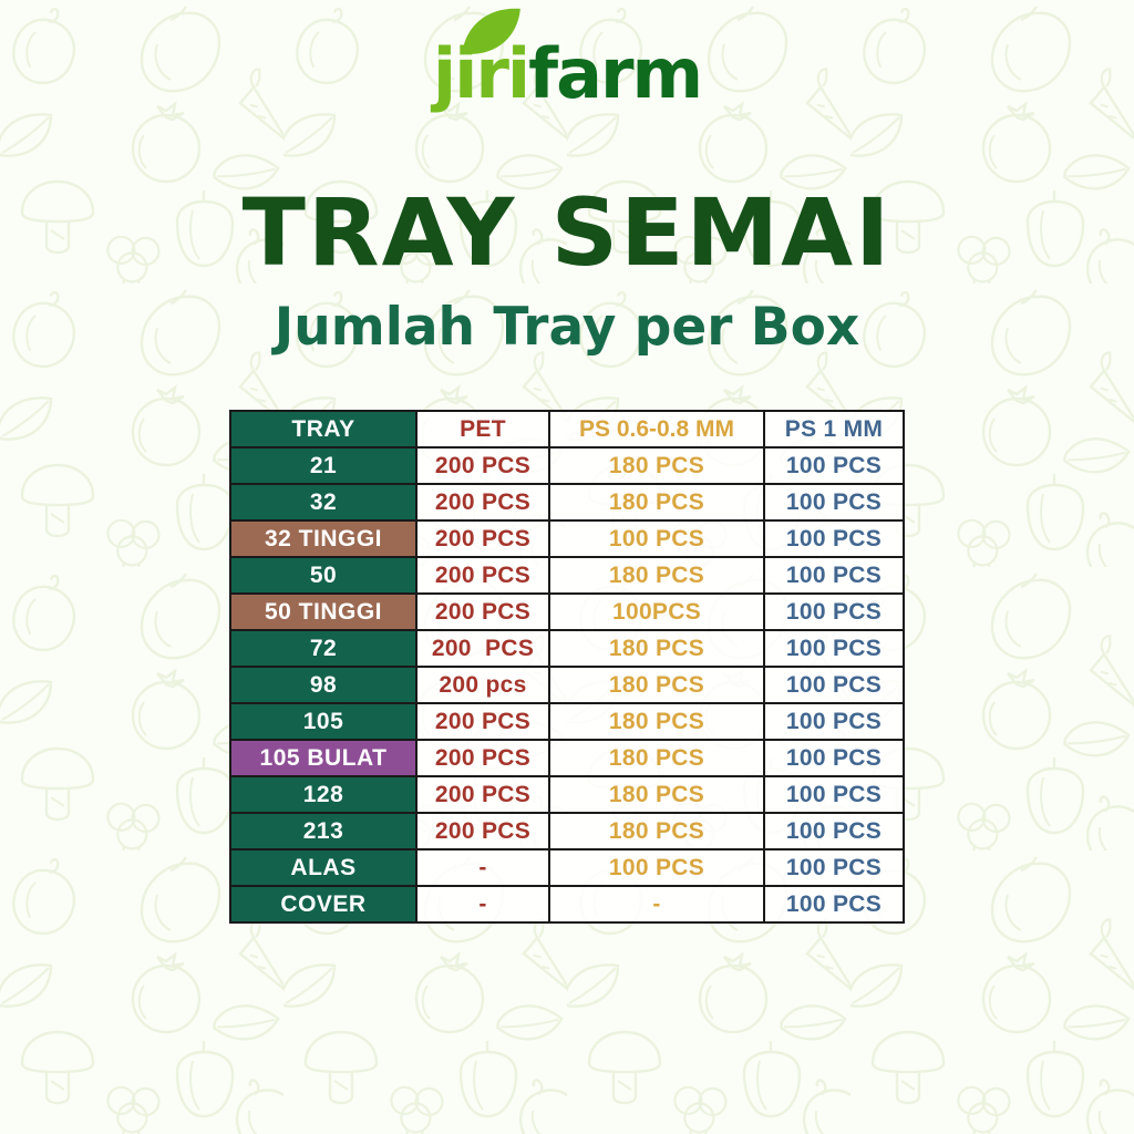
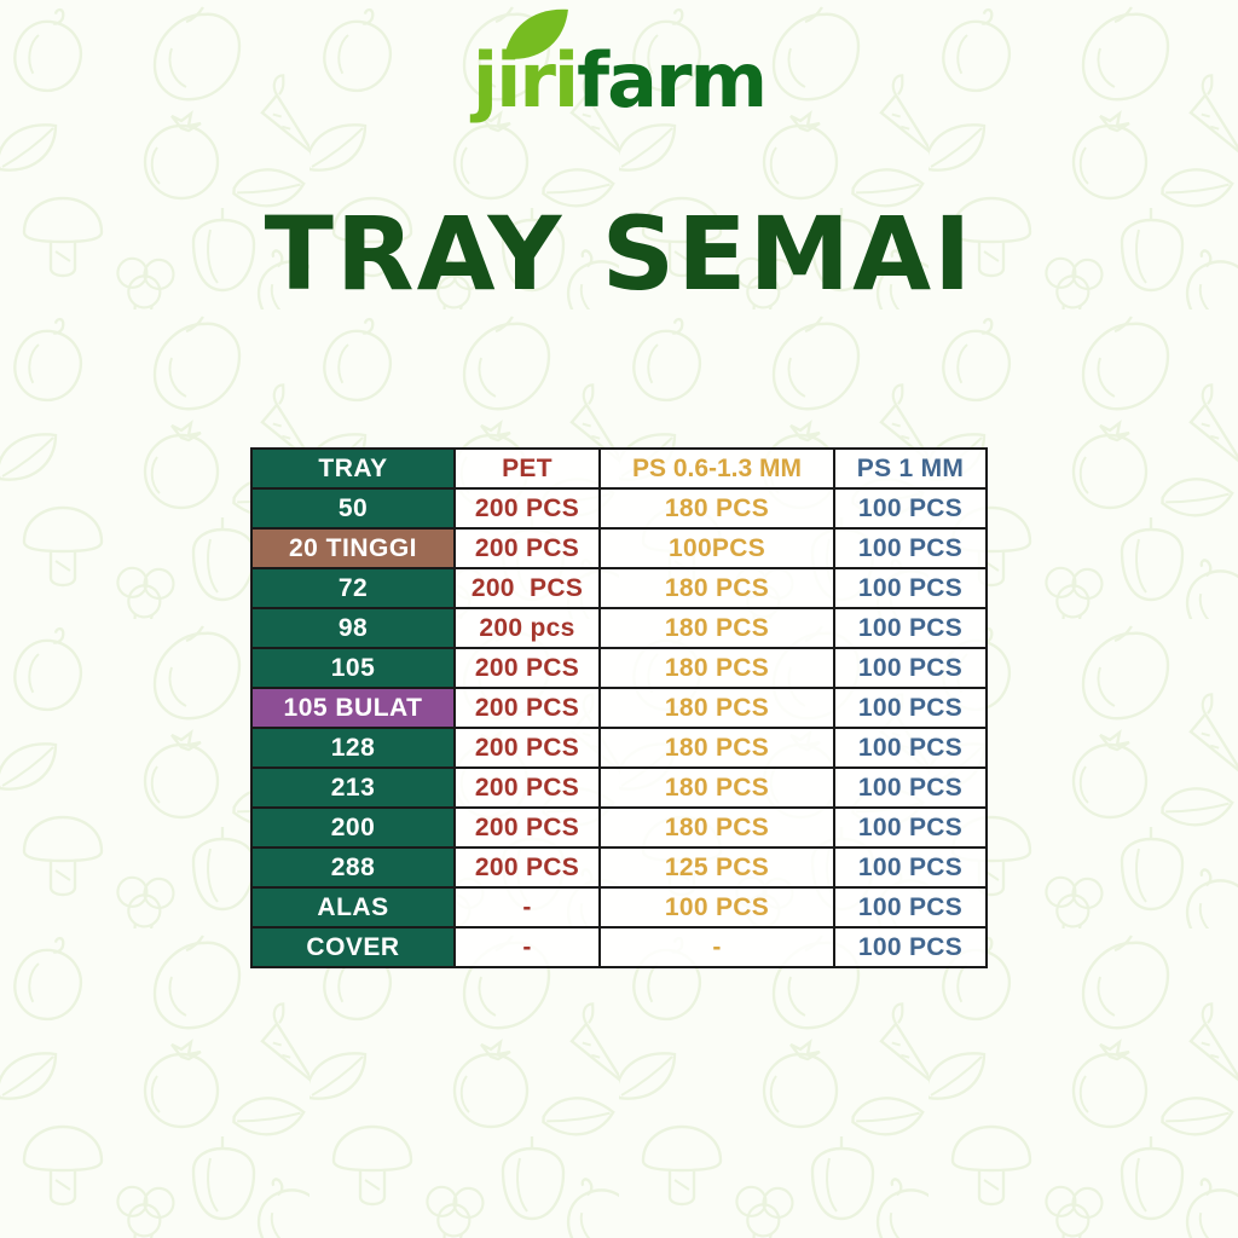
  jirifarm
  TRAY SEMAI
- Jumlah Tray per Box
- TRAY	PET	PS 0.6-0.8 MM	PS 1 MM
+ TRAY	PET	PS 0.6-1.3 MM	PS 1 MM
- 21	200 PCS	180 PCS	100 PCS
- 32	200 PCS	180 PCS	100 PCS
- 32 TINGGI	200 PCS	100 PCS	100 PCS
  50	200 PCS	180 PCS	100 PCS
- 50 TINGGI	200 PCS	100PCS	100 PCS
+ 20 TINGGI	200 PCS	100PCS	100 PCS
  72	200 PCS	180 PCS	100 PCS
  98	200 pcs	180 PCS	100 PCS
  105	200 PCS	180 PCS	100 PCS
  105 BULAT	200 PCS	180 PCS	100 PCS
  128	200 PCS	180 PCS	100 PCS
  213	200 PCS	180 PCS	100 PCS
+ 200	200 PCS	180 PCS	100 PCS
+ 288	200 PCS	125 PCS	100 PCS
  ALAS	-	100 PCS	100 PCS
  COVER	-	-	100 PCS
